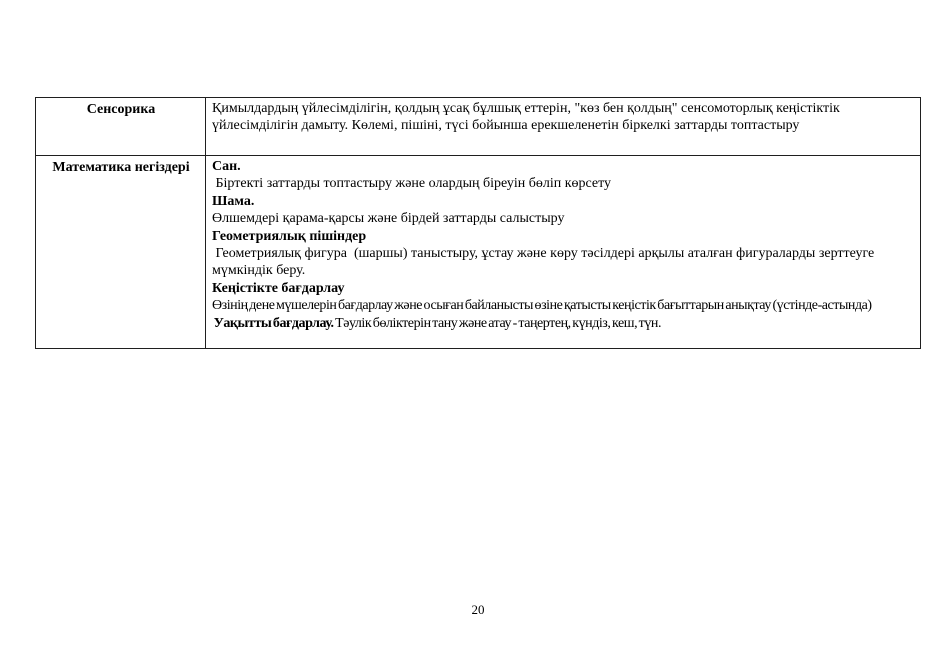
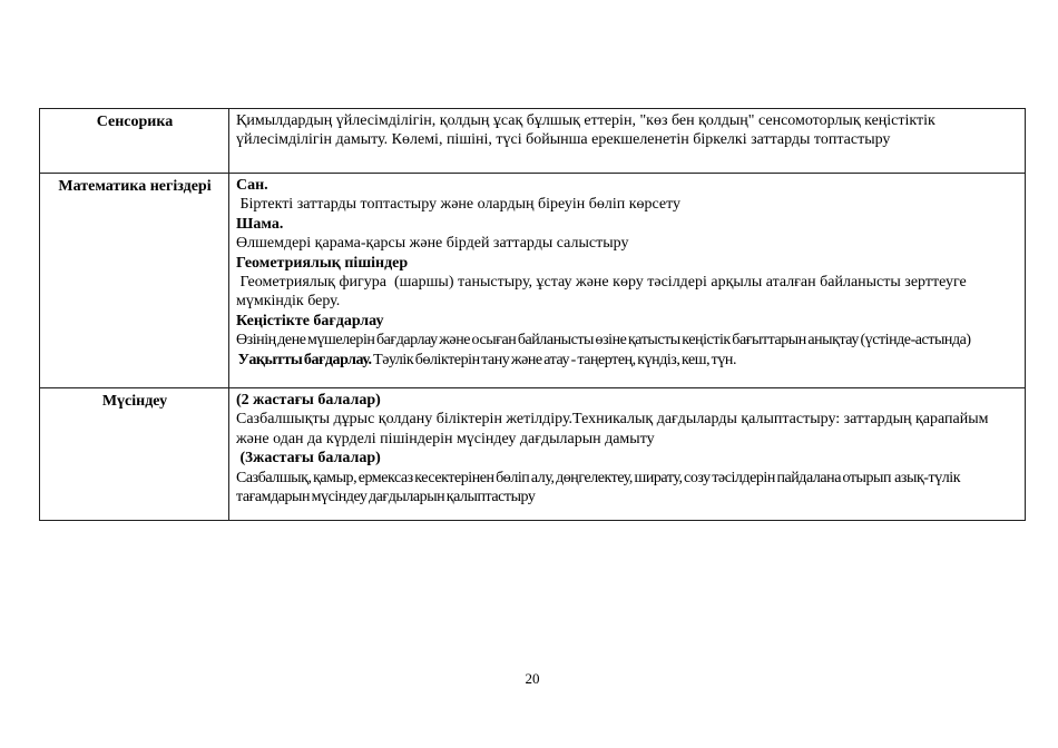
  Сенсорика	Қимылдардың үйлесімділігін, қолдың ұсақ бұлшық еттерін, "көз бен қолдың" сенсомоторлық кеңістіктік үйлесімділігін дамыту. Көлемі, пішіні, түсі бойынша ерекшеленетін біркелкі заттарды топтастыру
- Математика негіздері	Сан. Біртекті заттарды топтастыру және олардың біреуін бөліп көрсетуШама.Өлшемдері қарама-қарсы және бірдей заттарды салыстыруГеометриялық пішіндер Геометриялық фигура (шаршы) таныстыру, ұстау және көру тәсілдері арқылы аталған фигураларды зерттеуге мүмкіндік беру.Кеңістікте бағдарлауӨзінің дене мүшелерін бағдарлау және осыған байланысты өзіне қатысты кеңістік бағыттарын анықтау (үстінде-астында) Уақытты бағдарлау. Тәулік бөліктерін тану және атау - таңертең, күндіз, кеш, түн.
+ Математика негіздері	Сан. Біртекті заттарды топтастыру және олардың біреуін бөліп көрсетуШама.Өлшемдері қарама-қарсы және бірдей заттарды салыстыруГеометриялық пішіндер Геометриялық фигура (шаршы) таныстыру, ұстау және көру тәсілдері арқылы аталған байланысты зерттеуге мүмкіндік беру.Кеңістікте бағдарлауӨзінің дене мүшелерін бағдарлау және осыған байланысты өзіне қатысты кеңістік бағыттарын анықтау (үстінде-астында) Уақытты бағдарлау. Тәулік бөліктерін тану және атау - таңертең, күндіз, кеш, түн.
+ Мүсіндеу	(2 жастағы балалар)Сазбалшықты дұрыс қолдану біліктерін жетілдіру.Техникалық дағдыларды қалыптастыру: заттардың қарапайым және одан да күрделі пішіндерін мүсіндеу дағдыларын дамыту (3жастағы балалар)Сазбалшық, қамыр, ермексаз кесектерінен бөліп алу, дөңгелектеу, ширату, созу тәсілдерін пайдалана отырып азық-түлік тағамдарын мүсіндеу дағдыларын қалыптастыру
  20
